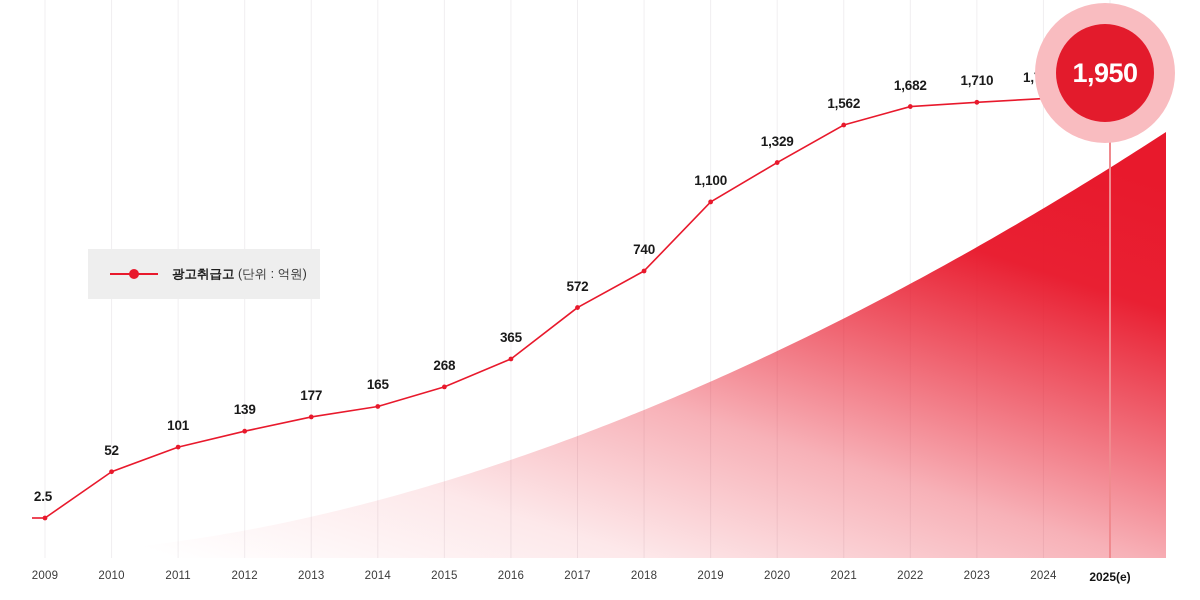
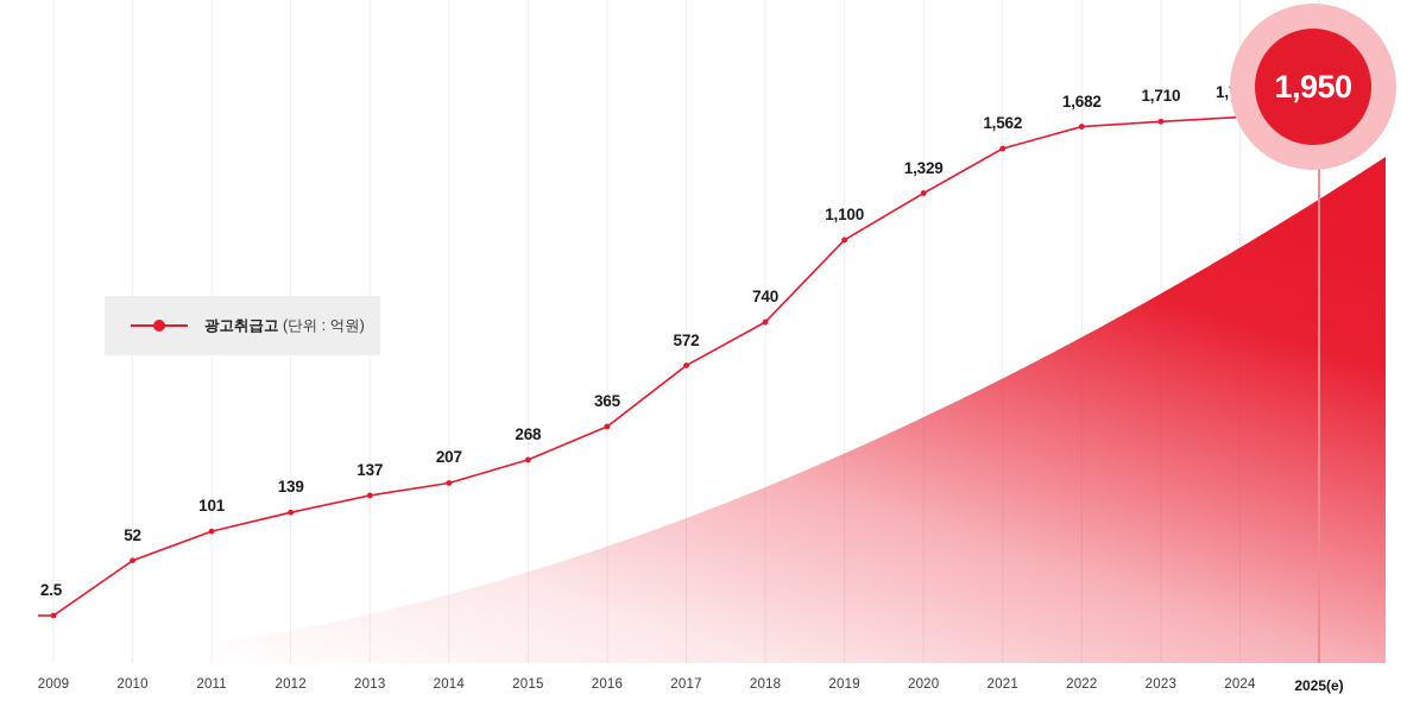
  2.5
  52
  101
  139
- 177
+ 137
- 165
+ 207
  268
  365
  572
  740
  1,100
  1,329
  1,562
  1,682
  1,710
  2009
  2010
  2011
  2012
  2013
  2014
  2015
  2016
  2017
  2018
  2019
  2020
  2021
  2022
  2023
  2024
  2025(e)
  광고취급고 (단위 : 억원)
  1,950
